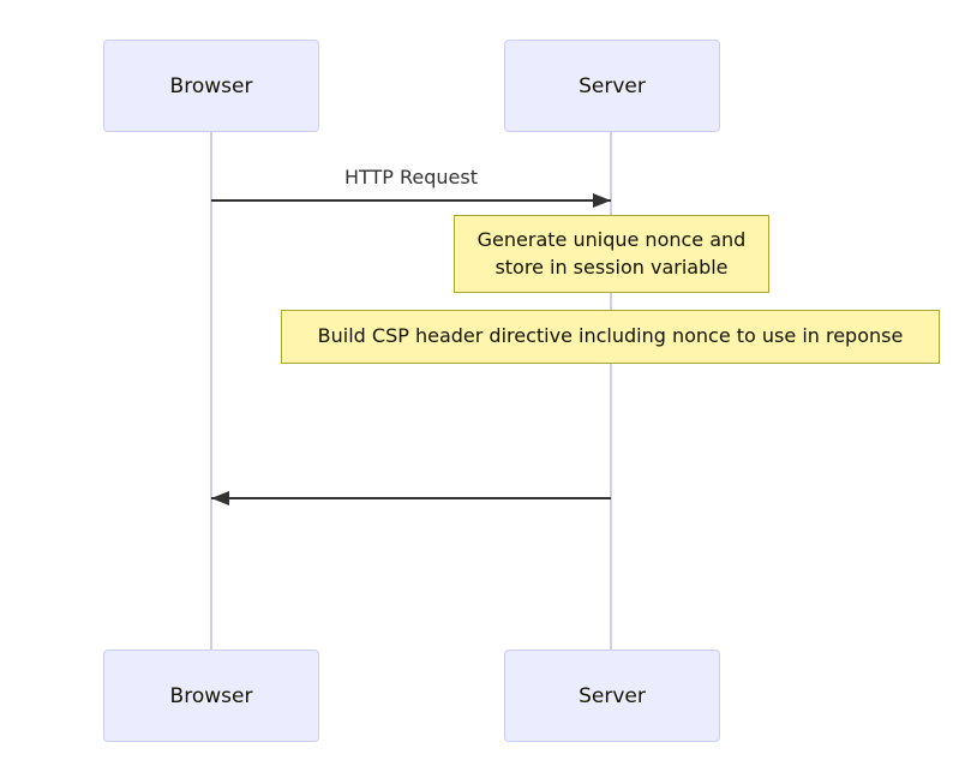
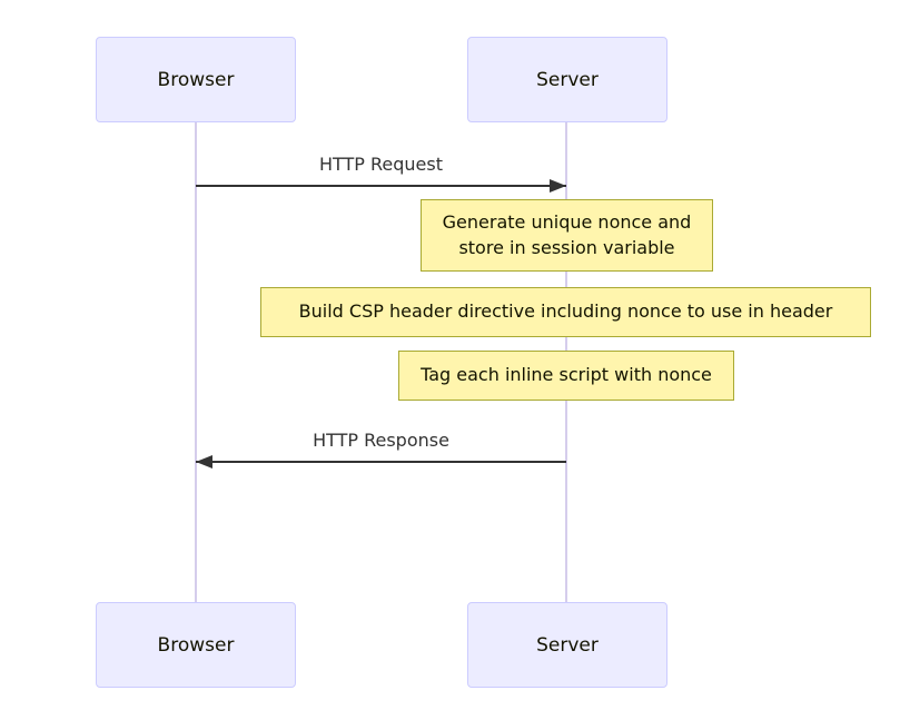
  Browser
  Server
  HTTP Request
  Generate unique nonce and
  store in session variable
- Build CSP header directive including nonce to use in reponse
+ Build CSP header directive including nonce to use in header
+ Tag each inline script with nonce
+ HTTP Response
  Browser
  Server
